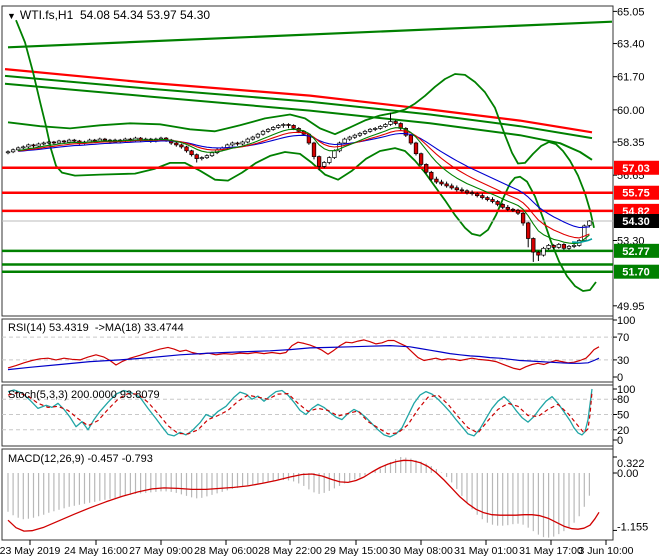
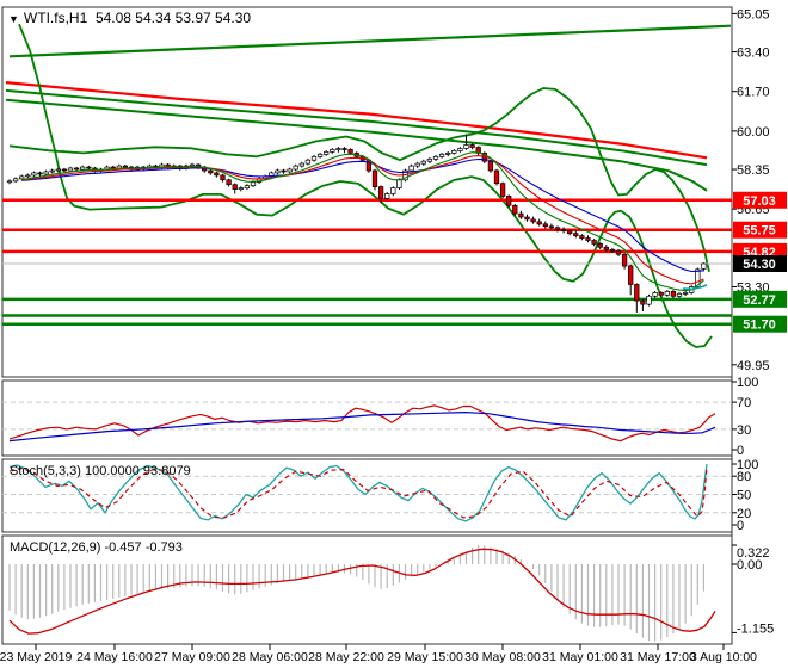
  65.05
  63.40
  61.70
  60.00
  58.35
  56.65
  53.30
  49.95
  57.03
  55.75
  54.82
  52.77
  51.70
  54.30
  100
  70
  30
  0
  100
  80
  50
  20
  0
  0.322
  0.00
  -1.155
  23 May 2019
  24 May 16:00
  27 May 09:00
  28 May 06:00
  28 May 22:00
  29 May 15:00
  30 May 08:00
  31 May 01:00
  31 May 17:00
- 3 Jun 10:00
+ 3 Aug 10:00
  ▼ WTI.fs,H1 54.08 54.34 53.97 54.30
- RSI(14) 53.4319 ->MA(18) 33.4744
- Stoch(5,3,3) 200.0000 93.8079
+ Stoch(5,3,3) 100.0000 93.8079
  MACD(12,26,9) -0.457 -0.793
